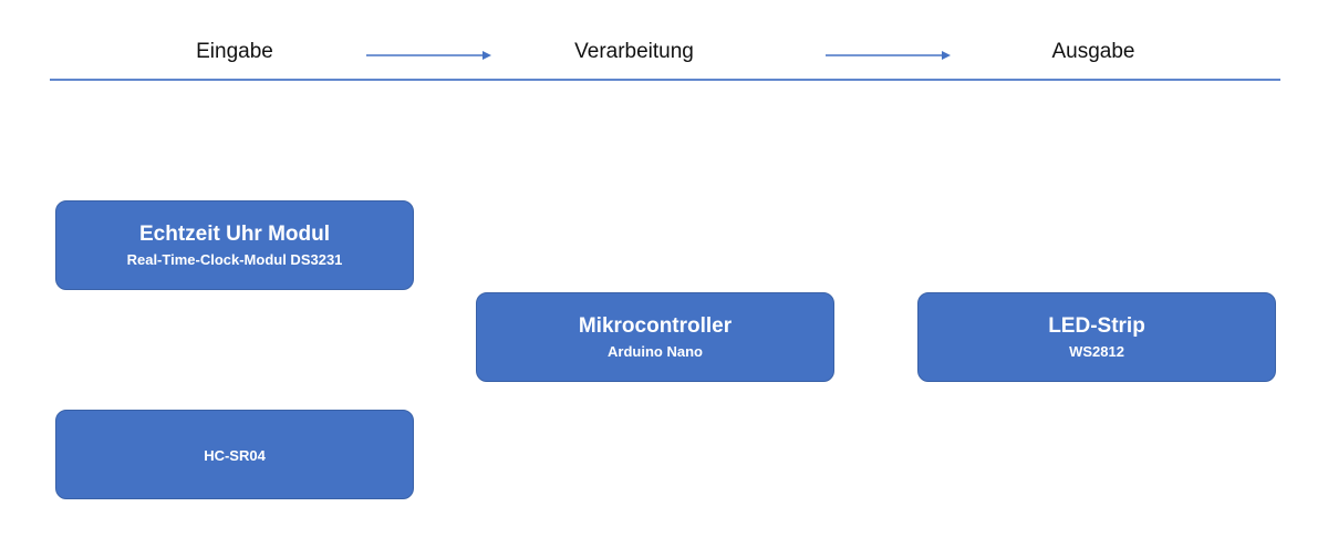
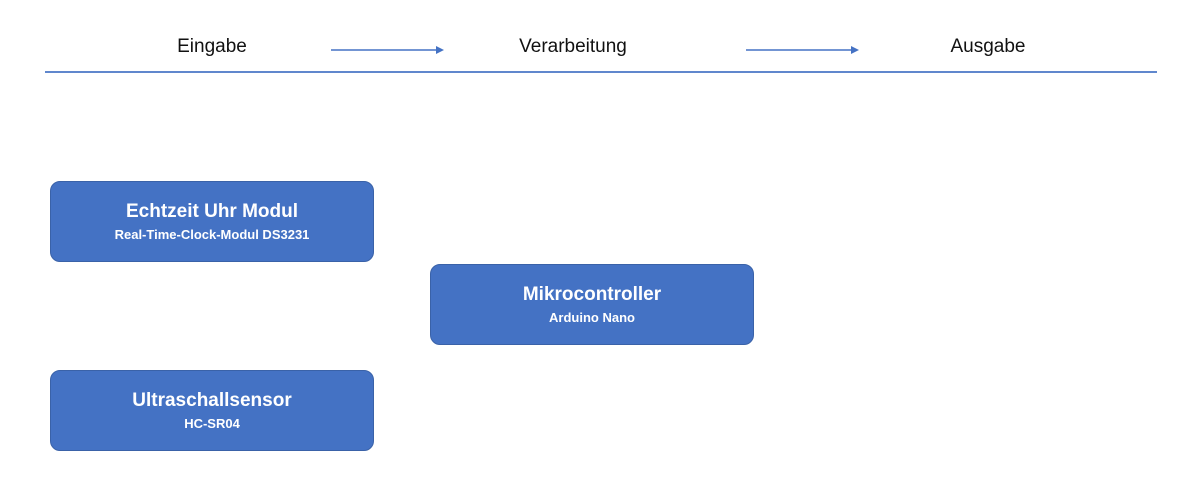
  Eingabe
  Verarbeitung
  Ausgabe
  Echtzeit Uhr Modul
  Real-Time-Clock-Modul DS3231
+ Ultraschallsensor
  HC-SR04
  Mikrocontroller
  Arduino Nano
- LED-Strip
- WS2812
